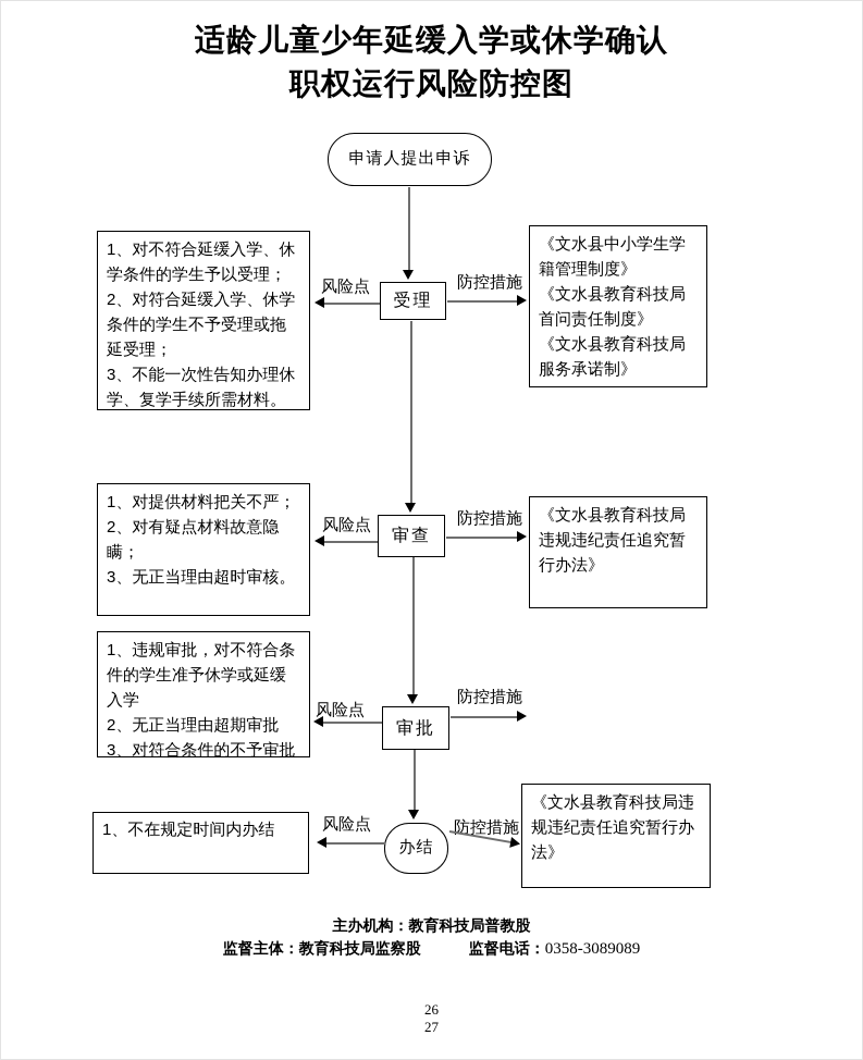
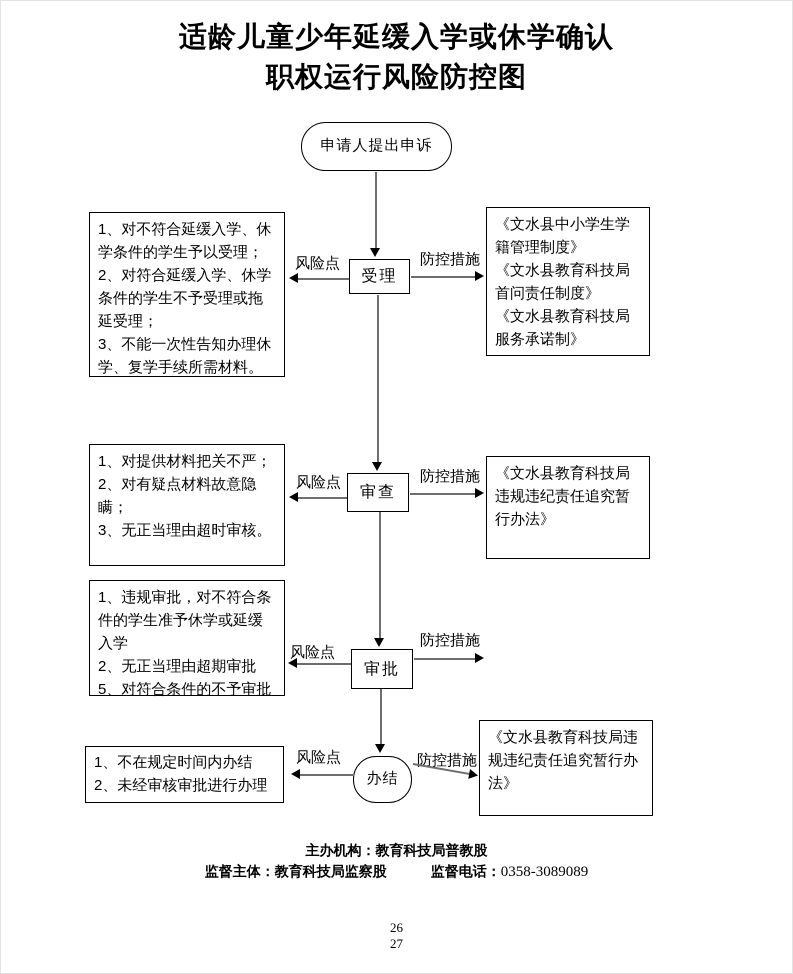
  适龄儿童少年延缓入学或休学确认
  职权运行风险防控图
  申请人提出申诉
  受理
  风险点
  防控措施
  1、对不符合延缓入学、休学条件的学生予以受理；
  2、对符合延缓入学、休学条件的学生不予受理或拖延受理；
  3、不能一次性告知办理休学、复学手续所需材料。
  《文水县中小学生学籍管理制度》
  《文水县教育科技局首问责任制度》
  《文水县教育科技局服务承诺制》
  审查
  风险点
  防控措施
  1、对提供材料把关不严；
  2、对有疑点材料故意隐瞒；
  3、无正当理由超时审核。
  《文水县教育科技局违规违纪责任追究暂行办法》
  审批
  风险点
  防控措施
  1、违规审批，对不符合条件的学生准予休学或延缓入学
  2、无正当理由超期审批
- 3、对符合条件的不予审批
+ 5、对符合条件的不予审批
  办结
  风险点
  防控措施
  1、不在规定时间内办结
+ 2、未经审核审批进行办理
  《文水县教育科技局违规违纪责任追究暂行办法》
  主办机构：教育科技局普教股
  监督主体：教育科技局监察股 监督电话：0358-3089089
  26
  27
